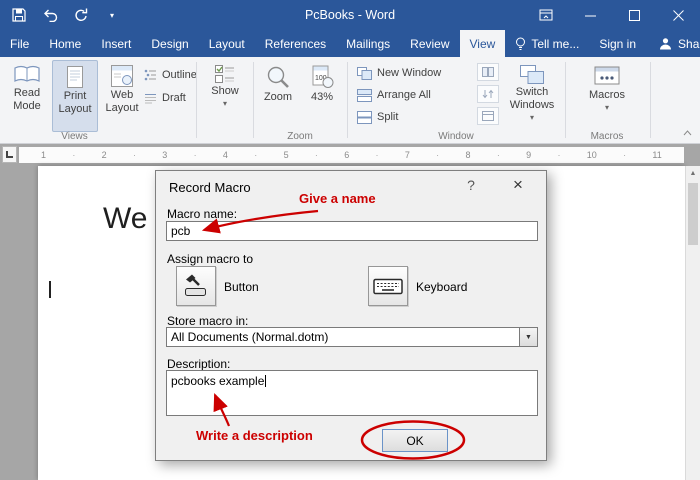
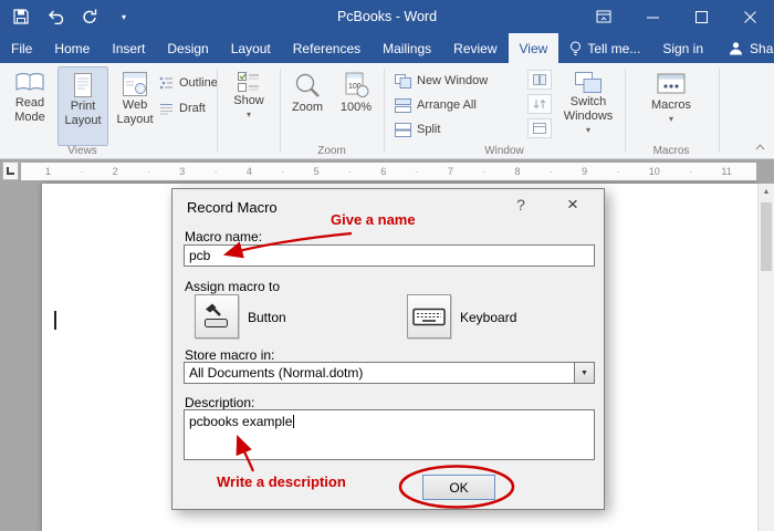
  ▾
  PcBooks - Word
  File
  Home
  Insert
  Design
  Layout
  References
  Mailings
  Review
  View
  Tell me...
  Sign in
  Read Mode
  Print Layout
  Web Layout
  Outline
  Draft
  Views
  Show
  ▾
  Zoom
- 43%
+ 100%
  Zoom
  New Window
  Arrange All
  Split
  Switch Windows
  ▾
  Window
  Macros
  ▾
  Macros
  1
  ·
  2
  ·
  3
  ·
  4
  ·
  5
  ·
  6
  ·
  7
  ·
  8
  ·
  9
  ·
  10
  ·
  11
- We
  Record Macro
  ?
  ×
  Macro name:
  pcb
  Assign macro to
  Button
  Keyboard
  Store macro in:
  All Documents (Normal.dotm)
  Description:
  pcbooks example
  OK
  Give a name
  Write a description
